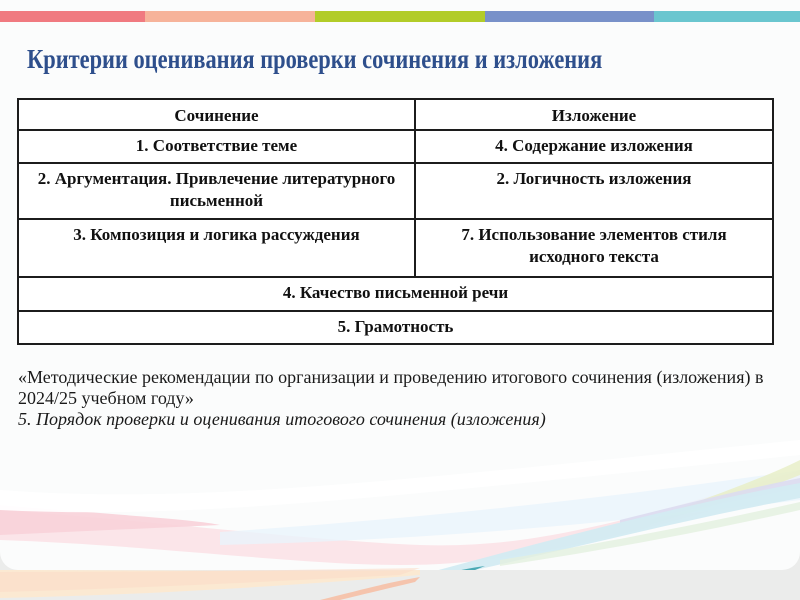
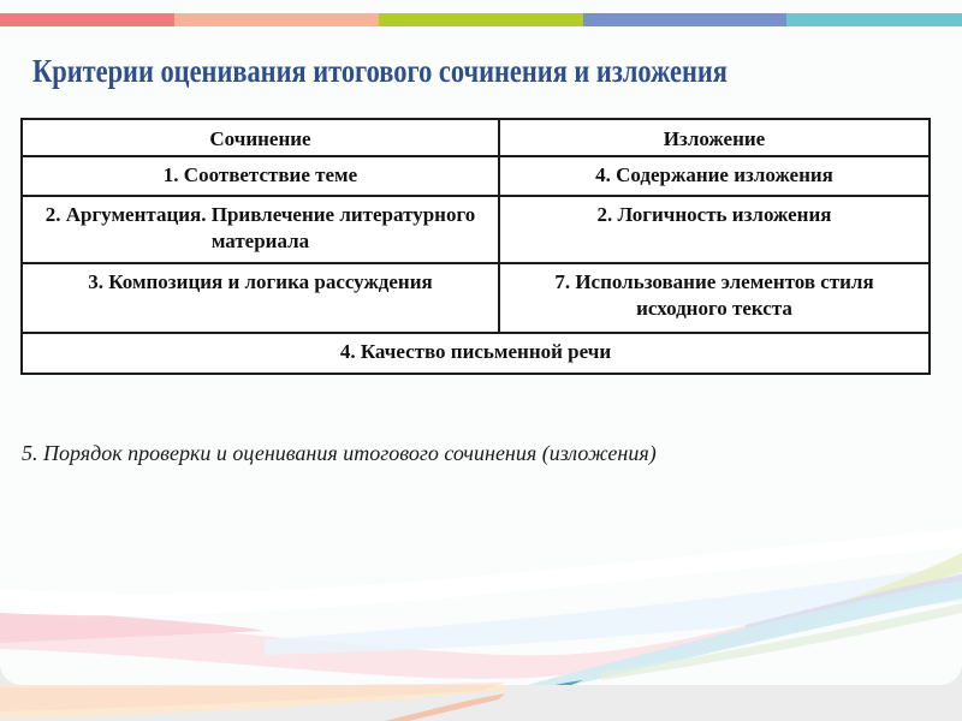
- Критерии оценивания проверки сочинения и изложения
+ Критерии оценивания итогового сочинения и изложения
  Сочинение	Изложение
  1. Соответствие теме	4. Содержание изложения
- 2. Аргументация. Привлечение литературного письменной	2. Логичность изложения
+ 2. Аргументация. Привлечение литературного материала	2. Логичность изложения
  3. Композиция и логика рассуждения	7. Использование элементов стиля исходного текста
  4. Качество письменной речи
- 5. Грамотность
- «Методические рекомендации по организации и проведению итогового сочинения (изложения) в 2024/25 учебном году»
  5. Порядок проверки и оценивания итогового сочинения (изложения)
